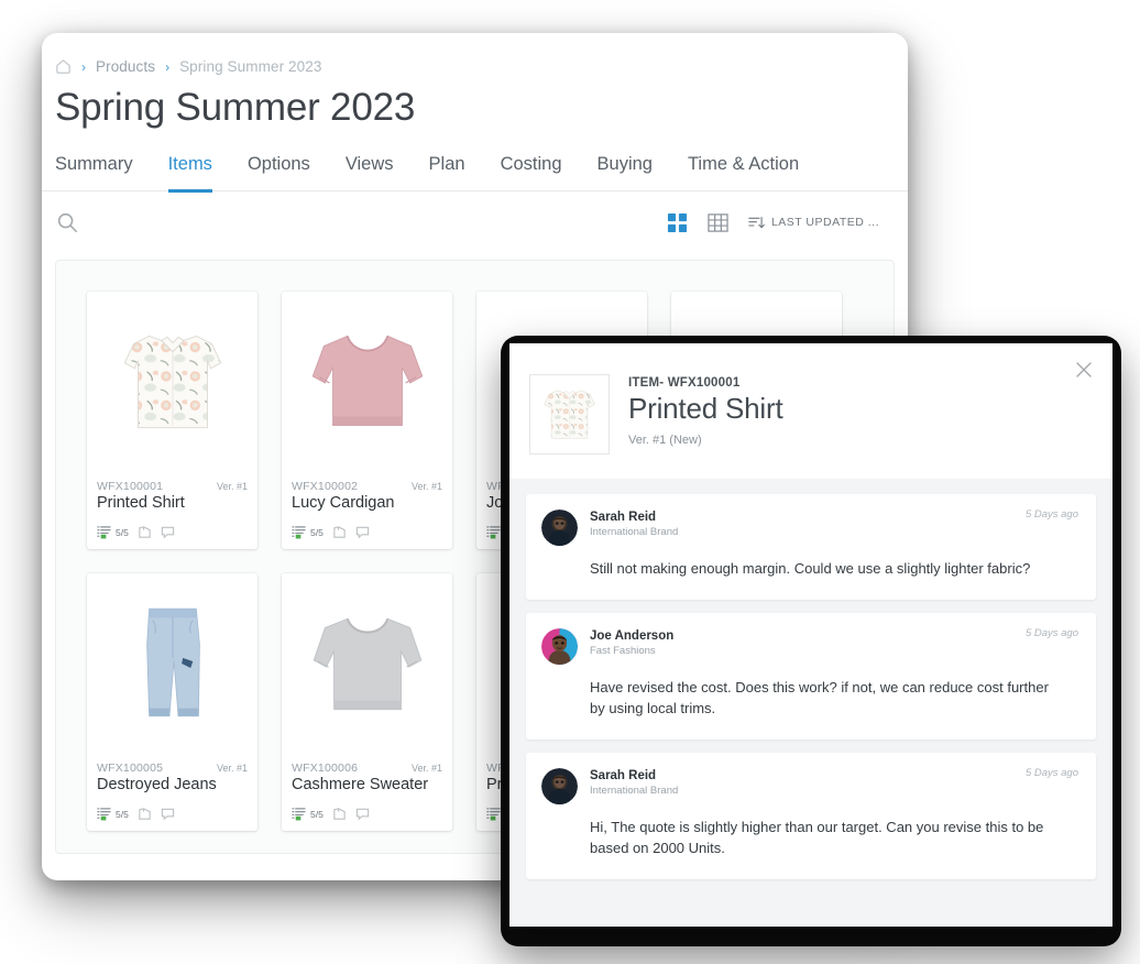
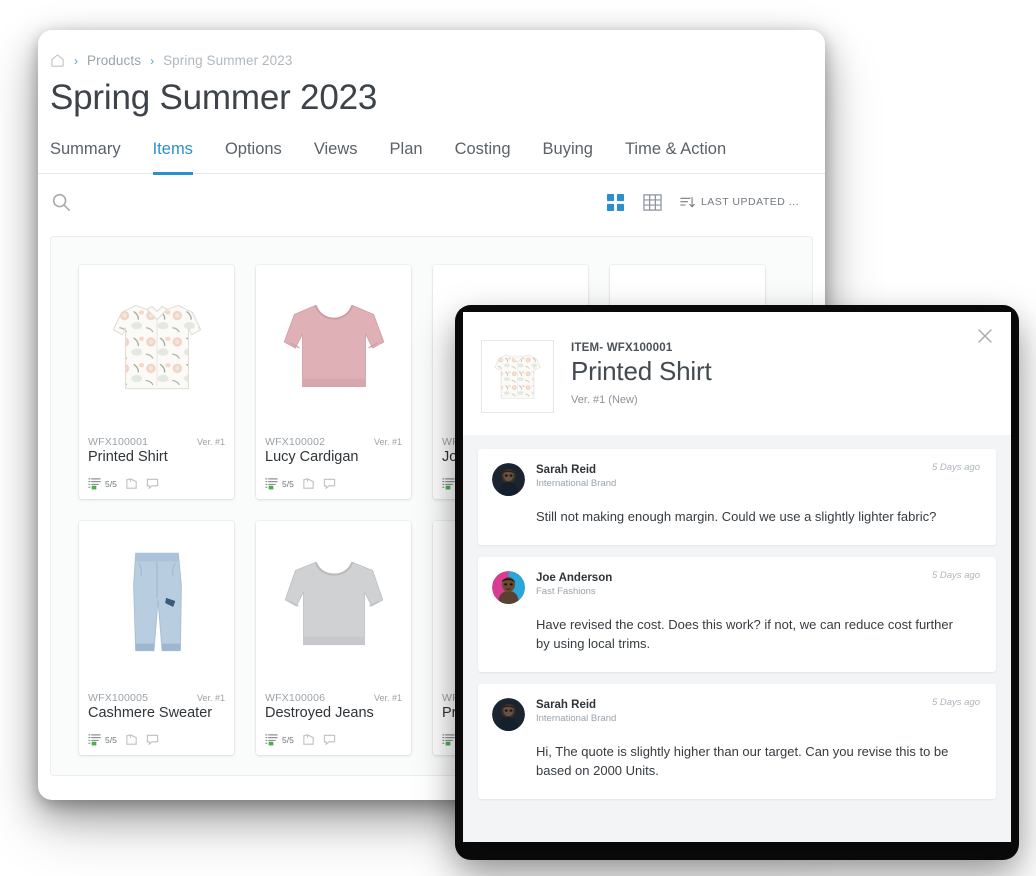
  ›
  Products
  ›
  Spring Summer 2023
  Spring Summer 2023
  Summary
  Items
  Options
  Views
  Plan
  Costing
  Buying
  Time & Action
  LAST UPDATED ...
  WFX100001
  Ver. #1
  Printed Shirt
  5/5
  WFX100002
  Ver. #1
  Lucy Cardigan
  5/5
  WFX100005
  Ver. #1
- Destroyed Jeans
+ Cashmere Sweater
  5/5
  WFX100006
  Ver. #1
- Cashmere Sweater
+ Destroyed Jeans
  5/5
  ITEM- WFX100001
  Printed Shirt
  Ver. #1 (New)
  5 Days ago
  Sarah Reid
  International Brand
  Still not making enough margin. Could we use a slightly lighter fabric?
  5 Days ago
  Joe Anderson
  Fast Fashions
  Have revised the cost. Does this work? if not, we can reduce cost further by using local trims.
  5 Days ago
  Sarah Reid
  International Brand
  Hi, The quote is slightly higher than our target. Can you revise this to be based on 2000 Units.
